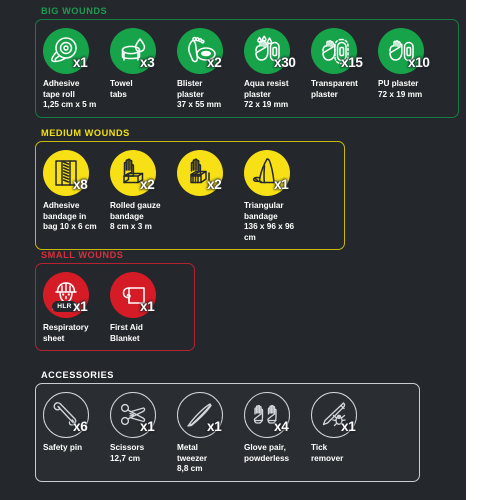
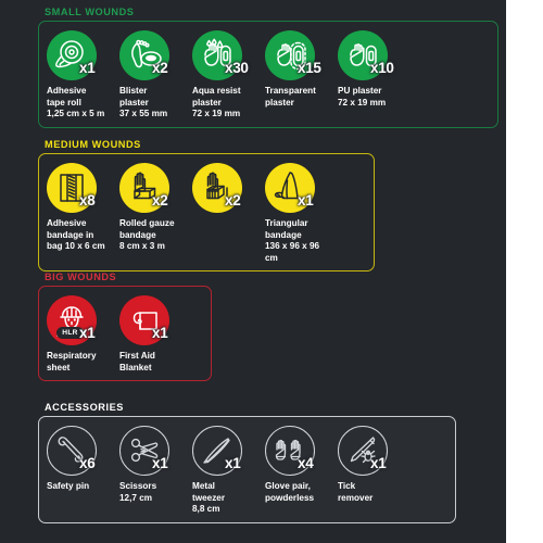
- BIG WOUNDS
+ SMALL WOUNDS
  x1
  Adhesive
  tape roll
  1,25 cm x 5 m
- x3
- Towel
- tabs
  x2
  Blister
  plaster
  37 x 55 mm
  x30
  Aqua resist
  plaster
  72 x 19 mm
  x15
  Transparent
  plaster
  x10
  PU plaster
  72 x 19 mm
  MEDIUM WOUNDS
  x8
  Adhesive
  bandage in
  bag 10 x 6 cm
  x2
  Rolled gauze
  bandage
  8 cm x 3 m
  x2
  x1
  Triangular
  bandage
  136 x 96 x 96 cm
- SMALL WOUNDS
+ BIG WOUNDS
  x1
  Respiratory
  sheet
  x1
  First Aid
  Blanket
  ACCESSORIES
  x6
  Safety pin
  x1
  Scissors
  12,7 cm
  x1
  Metal
  tweezer
  8,8 cm
  x4
  Glove pair,
  powderless
  x1
  Tick
  remover
